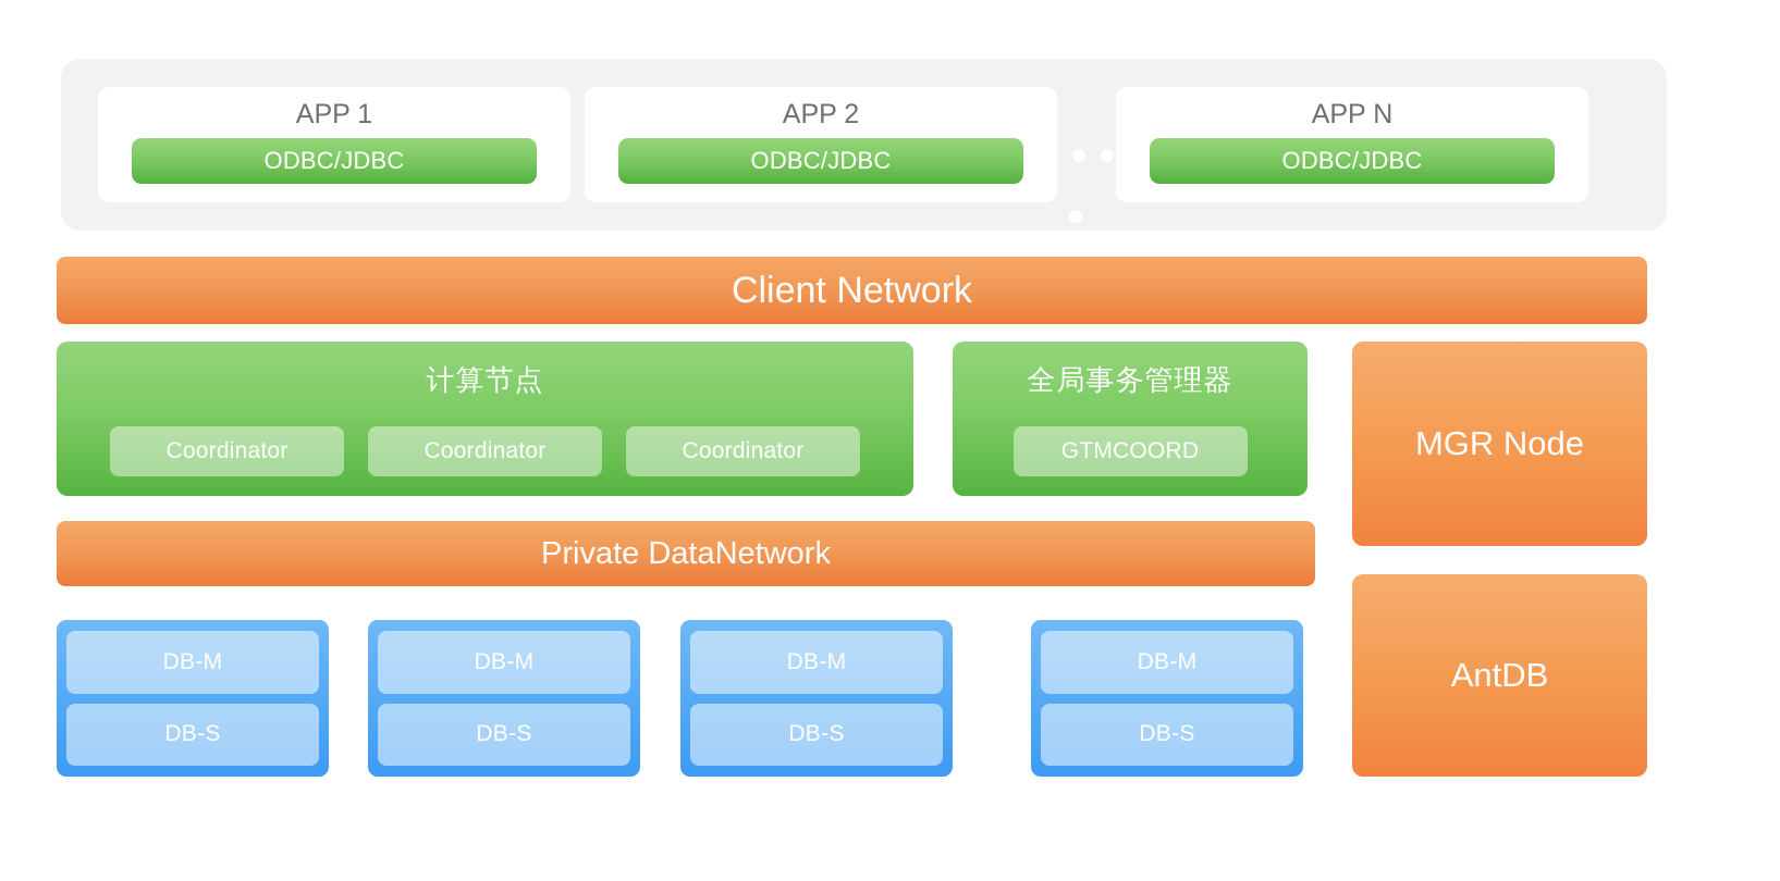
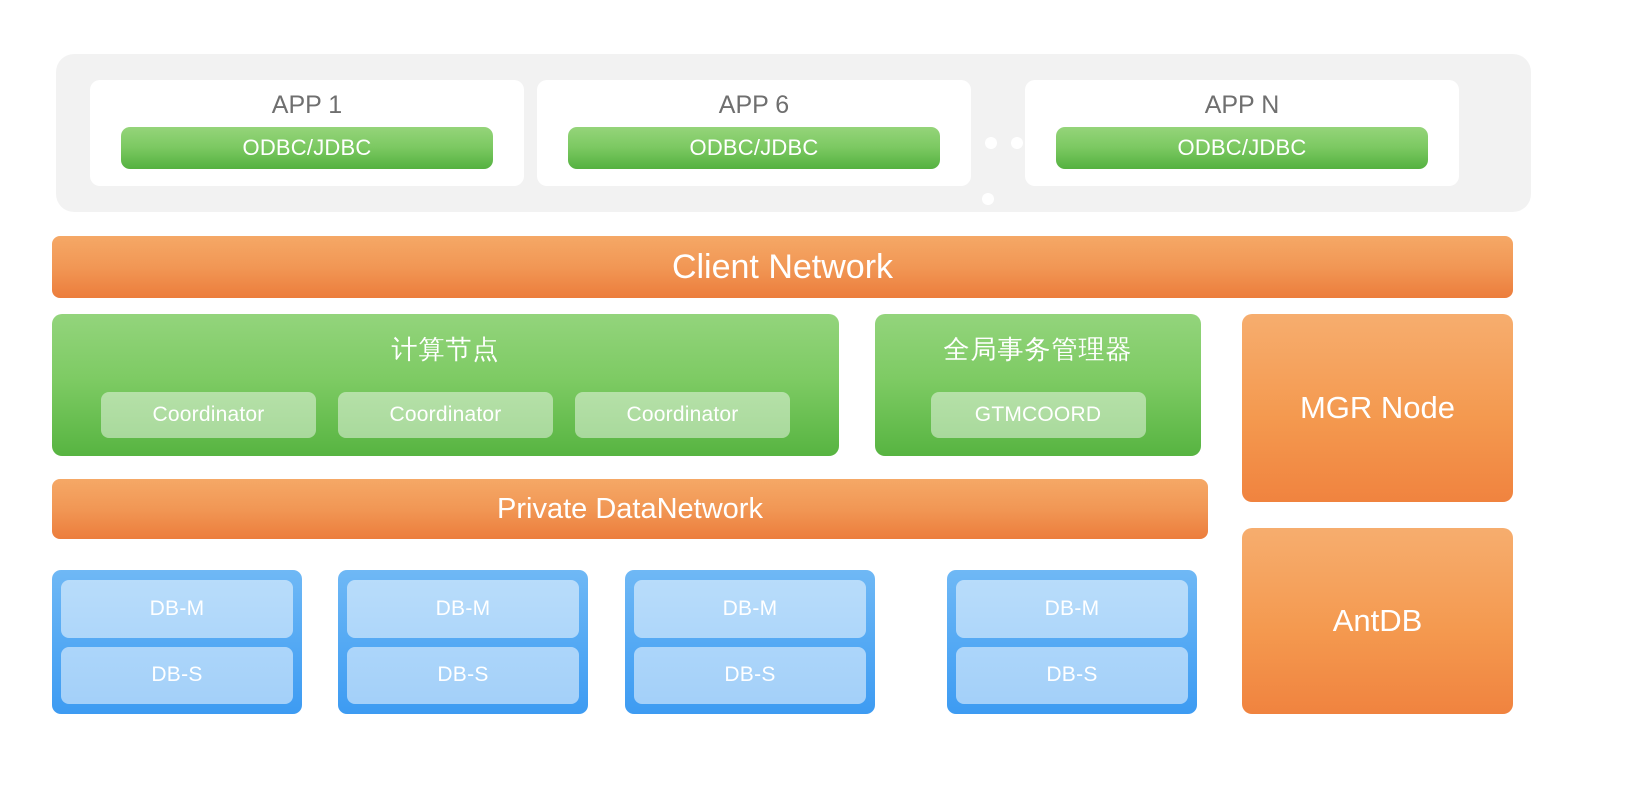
  APP 1
  ODBC/JDBC
- APP 2
+ APP 6
  ODBC/JDBC
  APP N
  ODBC/JDBC
  Client Network
  计算节点
  Coordinator
  Coordinator
  Coordinator
  全局事务管理器
  GTMCOORD
  MGR Node
  AntDB
  Private DataNetwork
  DB-M
  DB-S
  DB-M
  DB-S
  DB-M
  DB-S
  DB-M
  DB-S
